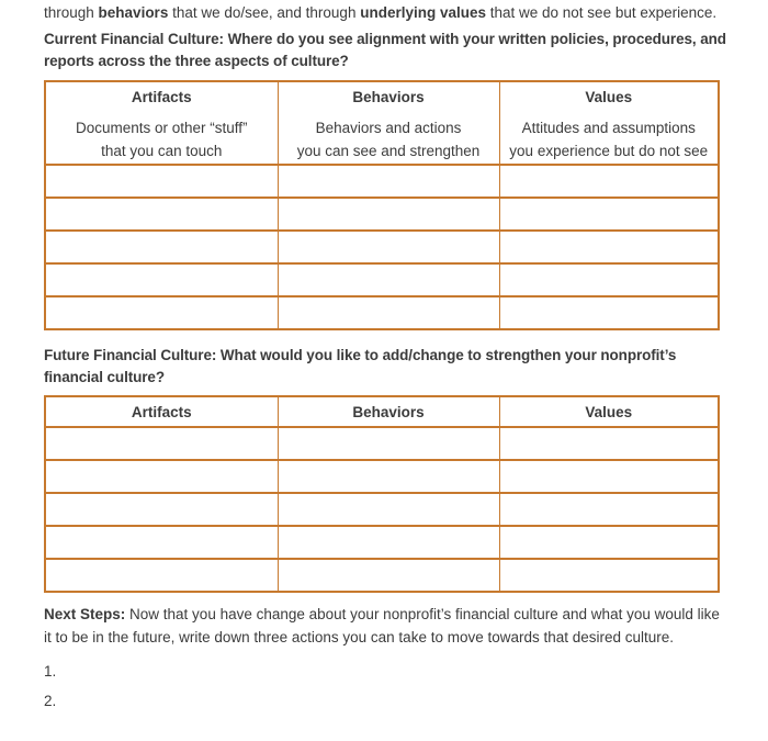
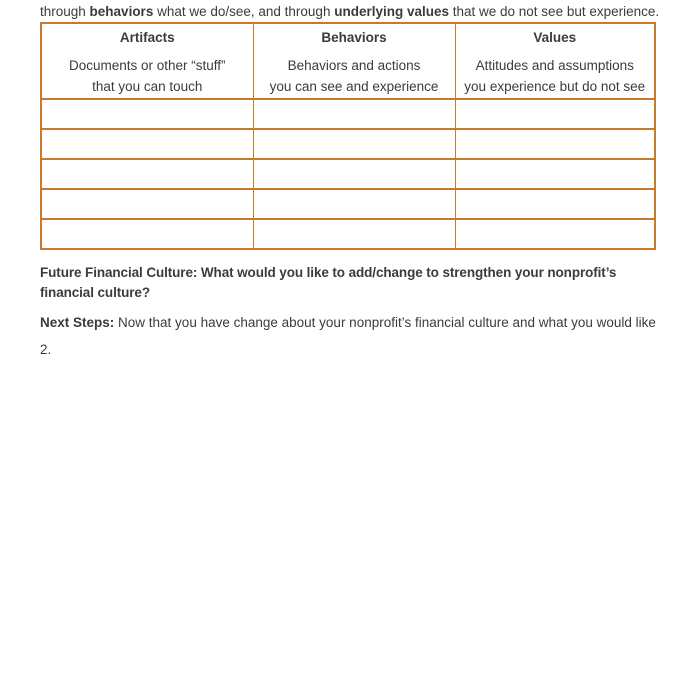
- through behaviors that we do/see, and through underlying values that we do not see but experience.
+ through behaviors what we do/see, and through underlying values that we do not see but experience.
- Current Financial Culture: Where do you see alignment with your written policies, procedures, and
- reports across the three aspects of culture?
- Artifacts Documents or other “stuff” that you can touch	Behaviors Behaviors and actions you can see and strengthen	Values Attitudes and assumptions you experience but do not see
+ Artifacts Documents or other “stuff” that you can touch	Behaviors Behaviors and actions you can see and experience	Values Attitudes and assumptions you experience but do not see
  Future Financial Culture: What would you like to add/change to strengthen your nonprofit’s
  financial culture?
- Artifacts	Behaviors	Values
  Next Steps: Now that you have change about your nonprofit’s financial culture and what you would like
- it to be in the future, write down three actions you can take to move towards that desired culture.
- 1.
  2.
